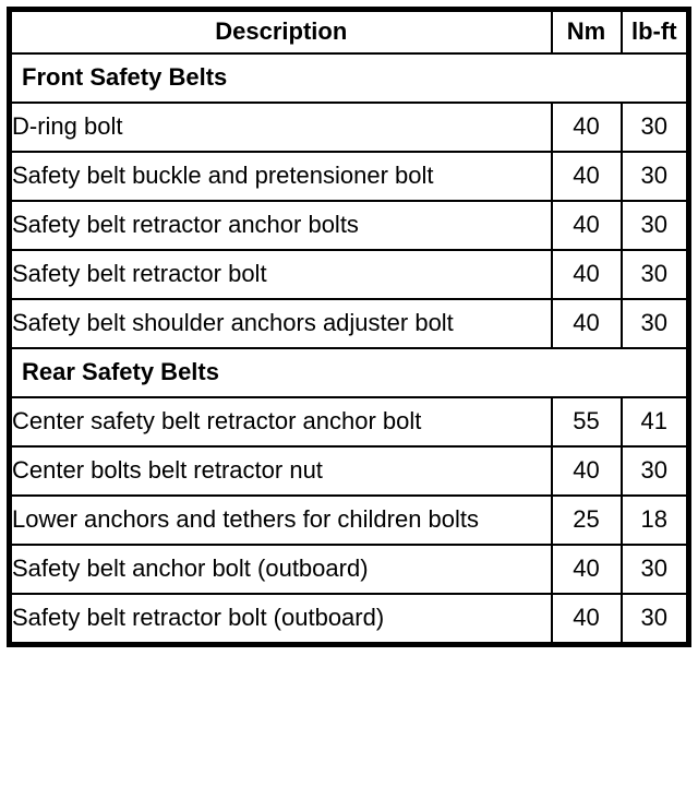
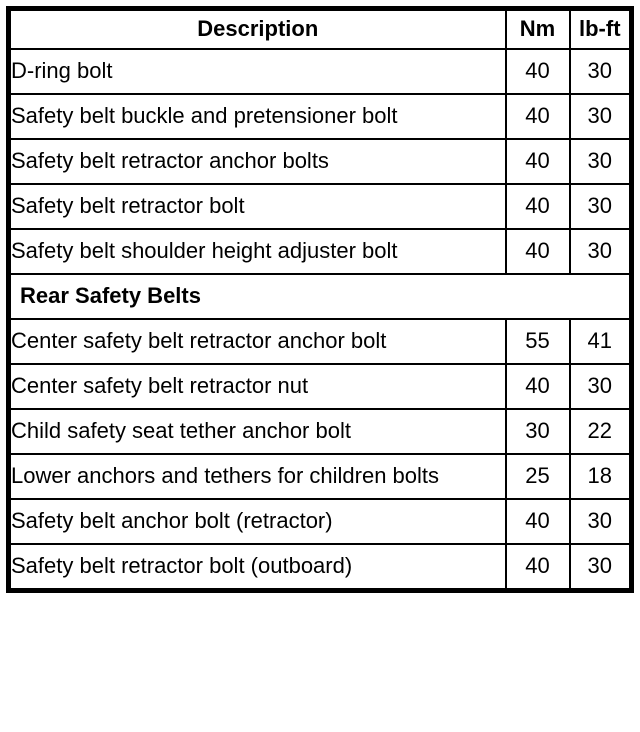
  Description	Nm	lb-ft
- Front Safety Belts
  D-ring bolt	40	30
  Safety belt buckle and pretensioner bolt	40	30
  Safety belt retractor anchor bolts	40	30
  Safety belt retractor bolt	40	30
- Safety belt shoulder anchors adjuster bolt	40	30
+ Safety belt shoulder height adjuster bolt	40	30
  Rear Safety Belts
  Center safety belt retractor anchor bolt	55	41
- Center bolts belt retractor nut	40	30
+ Center safety belt retractor nut	40	30
+ Child safety seat tether anchor bolt	30	22
  Lower anchors and tethers for children bolts	25	18
- Safety belt anchor bolt (outboard)	40	30
+ Safety belt anchor bolt (retractor)	40	30
  Safety belt retractor bolt (outboard)	40	30
